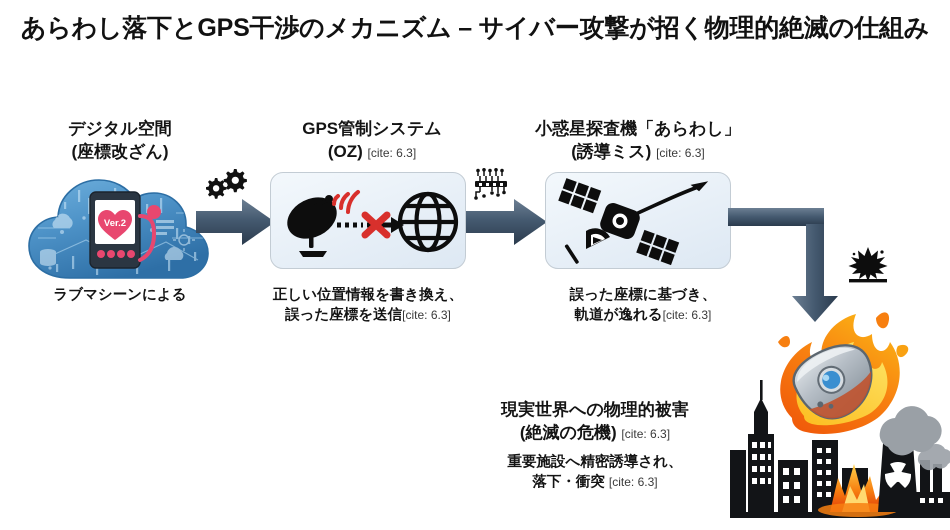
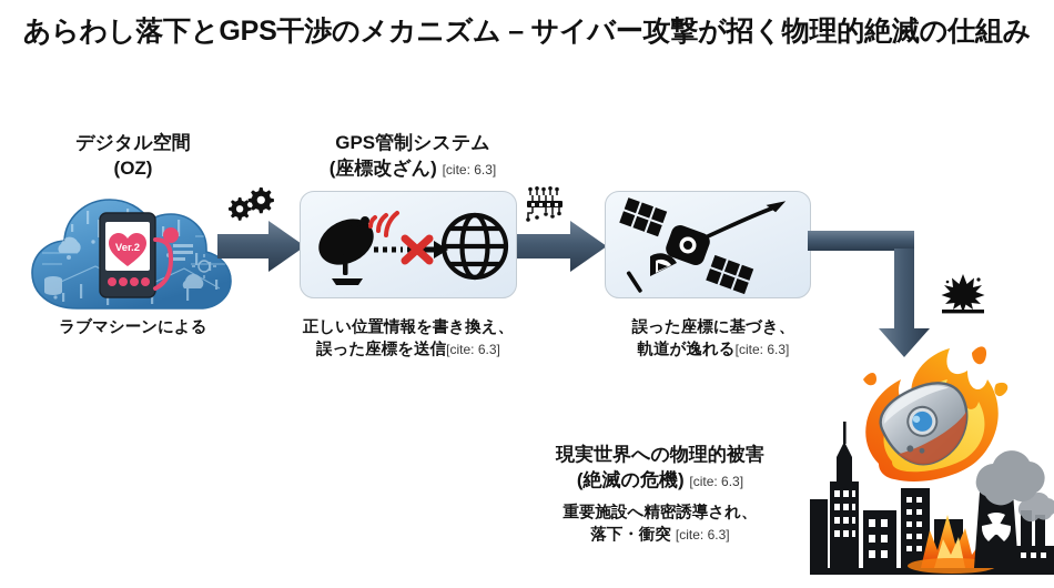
  あらわし落下とGPS干渉のメカニズム – サイバー攻撃が招く物理的絶滅の仕組み
  デジタル空間
- (座標改ざん)
+ (OZ)
  Ver.2
  ラブマシーンによる
  GPS管制システム
- (OZ) [cite: 6.3]
+ (座標改ざん) [cite: 6.3]
  正しい位置情報を書き換え、
  誤った座標を送信[cite: 6.3]
- 小惑星探査機「あらわし」
- (誘導ミス) [cite: 6.3]
  誤った座標に基づき、
  軌道が逸れる[cite: 6.3]
  現実世界への物理的被害
  (絶滅の危機) [cite: 6.3]
  重要施設へ精密誘導され、
  落下・衝突 [cite: 6.3]
